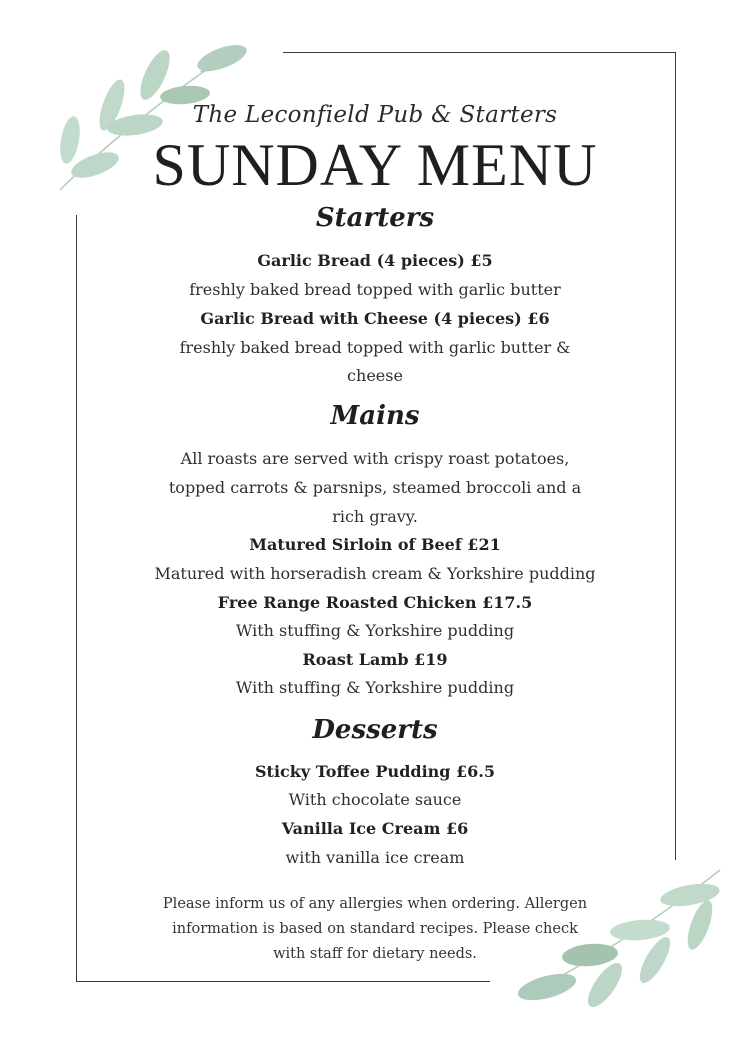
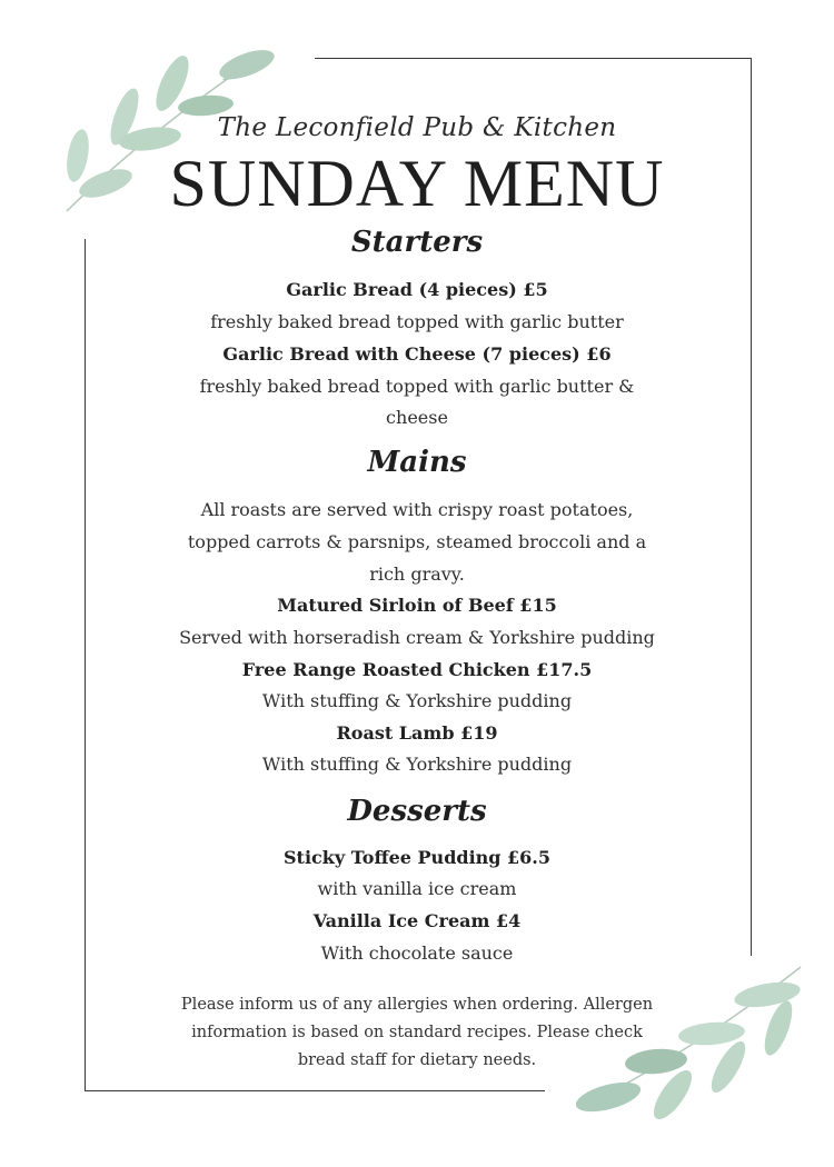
- The Leconfield Pub & Starters
+ The Leconfield Pub & Kitchen
  SUNDAY MENU
  Starters
  Garlic Bread (4 pieces) £5
  freshly baked bread topped with garlic butter
- Garlic Bread with Cheese (4 pieces) £6
+ Garlic Bread with Cheese (7 pieces) £6
  freshly baked bread topped with garlic butter &
  cheese
  Mains
  All roasts are served with crispy roast potatoes,
  topped carrots & parsnips, steamed broccoli and a
  rich gravy.
- Matured Sirloin of Beef £21
+ Matured Sirloin of Beef £15
- Matured with horseradish cream & Yorkshire pudding
+ Served with horseradish cream & Yorkshire pudding
  Free Range Roasted Chicken £17.5
  With stuffing & Yorkshire pudding
  Roast Lamb £19
  With stuffing & Yorkshire pudding
  Desserts
  Sticky Toffee Pudding £6.5
- With chocolate sauce
+ with vanilla ice cream
- Vanilla Ice Cream £6
+ Vanilla Ice Cream £4
- with vanilla ice cream
+ With chocolate sauce
  Please inform us of any allergies when ordering. Allergen
  information is based on standard recipes. Please check
- with staff for dietary needs.
+ bread staff for dietary needs.
